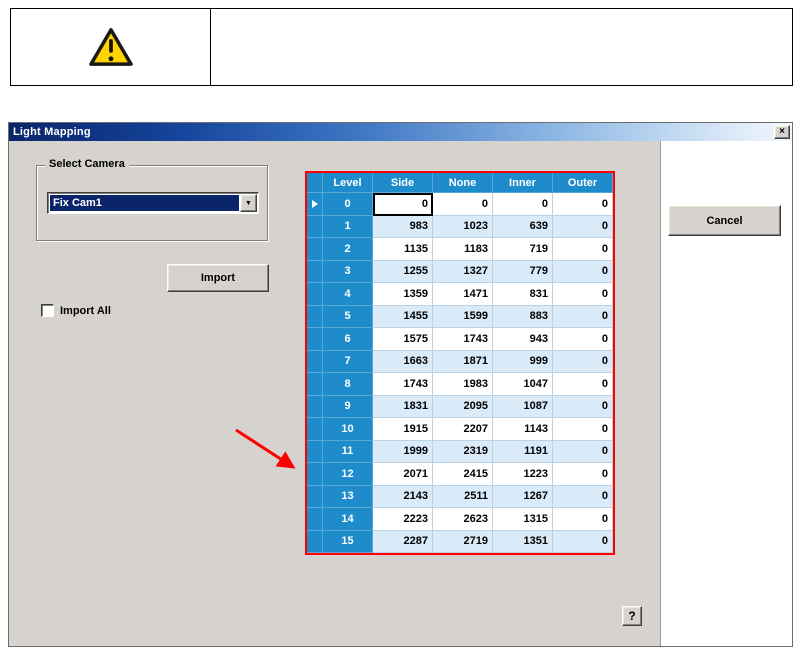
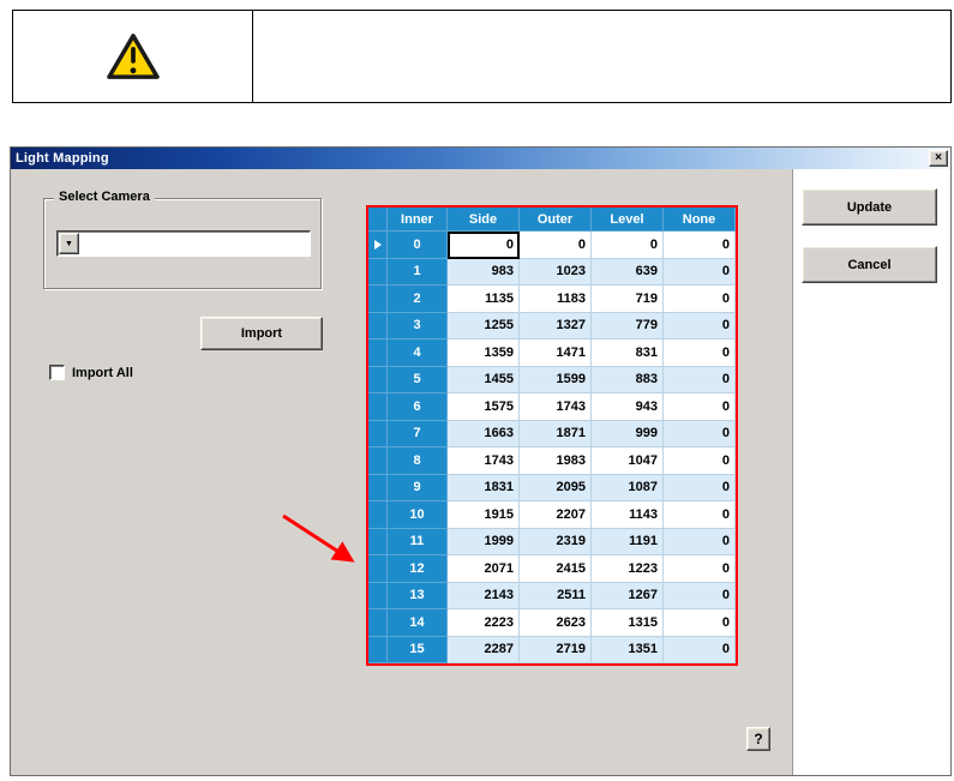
  Light Mapping
  ×
  Select Camera
- Fix Cam1
  Import
  Import All
- Level
+ Inner
  Side
- None
+ Outer
- Inner
+ Level
- Outer
+ None
  0
  0
  0
  0
  0
  1
  983
  1023
  639
  0
  2
  1135
  1183
  719
  0
  3
  1255
  1327
  779
  0
  4
  1359
  1471
  831
  0
  5
  1455
  1599
  883
  0
  6
  1575
  1743
  943
  0
  7
  1663
  1871
  999
  0
  8
  1743
  1983
  1047
  0
  9
  1831
  2095
  1087
  0
  10
  1915
  2207
  1143
  0
  11
  1999
  2319
  1191
  0
  12
  2071
  2415
  1223
  0
  13
  2143
  2511
  1267
  0
  14
  2223
  2623
  1315
  0
  15
  2287
  2719
  1351
  0
+ Update
  Cancel
  ?
